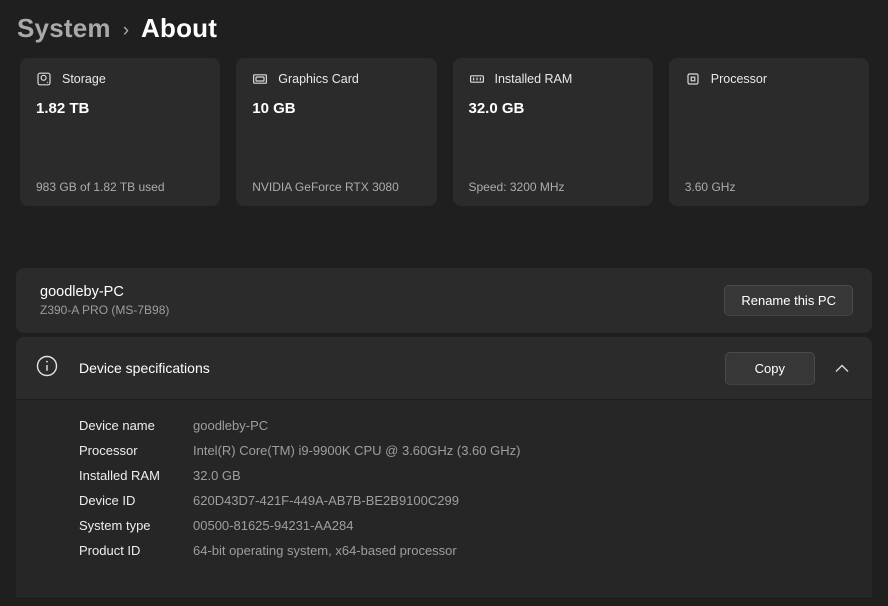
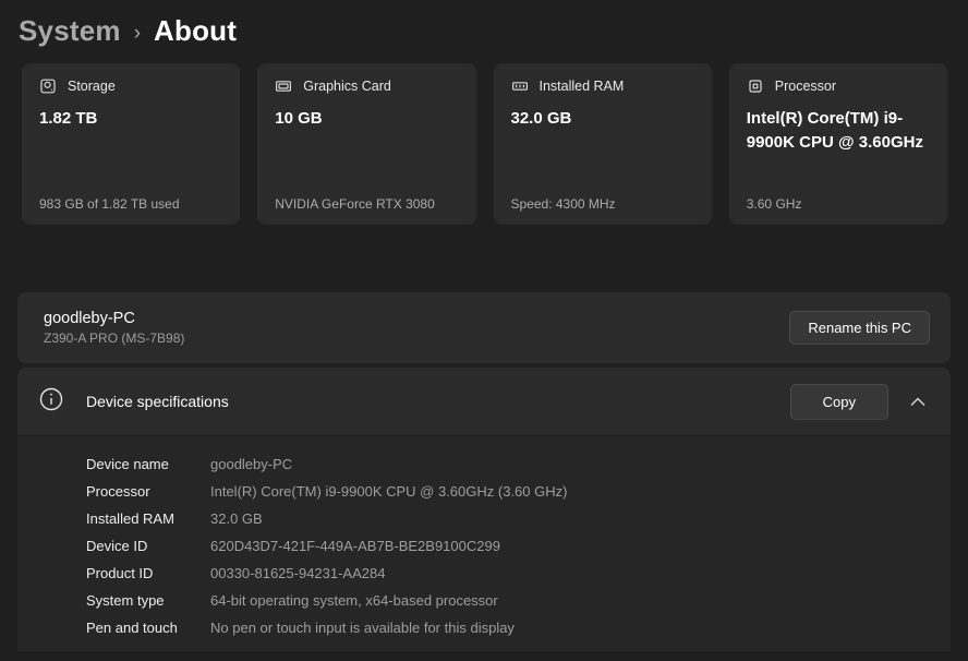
  System
  ›
  About
  Storage
  1.82 TB
  983 GB of 1.82 TB used
  Graphics Card
  10 GB
  NVIDIA GeForce RTX 3080
  Installed RAM
  32.0 GB
- Speed: 3200 MHz
+ Speed: 4300 MHz
  Processor
+ Intel(R) Core(TM) i9-9900K CPU @ 3.60GHz
  3.60 GHz
  goodleby-PC
  Z390-A PRO (MS-7B98)
  Rename this PC
  Device specifications
  Copy
  Device name
  goodleby-PC
  Processor
  Intel(R) Core(TM) i9-9900K CPU @ 3.60GHz (3.60 GHz)
  Installed RAM
  32.0 GB
  Device ID
  620D43D7-421F-449A-AB7B-BE2B9100C299
- System type
+ Product ID
- 00500-81625-94231-AA284
+ 00330-81625-94231-AA284
- Product ID
+ System type
  64-bit operating system, x64-based processor
+ Pen and touch
+ No pen or touch input is available for this display
